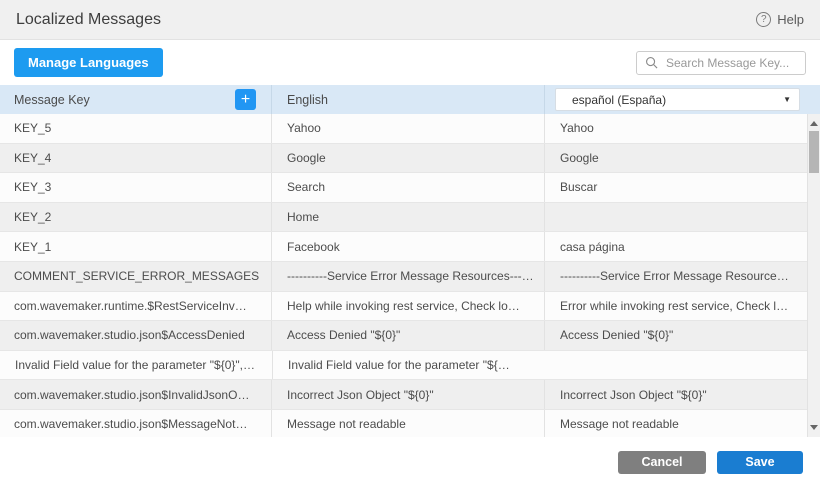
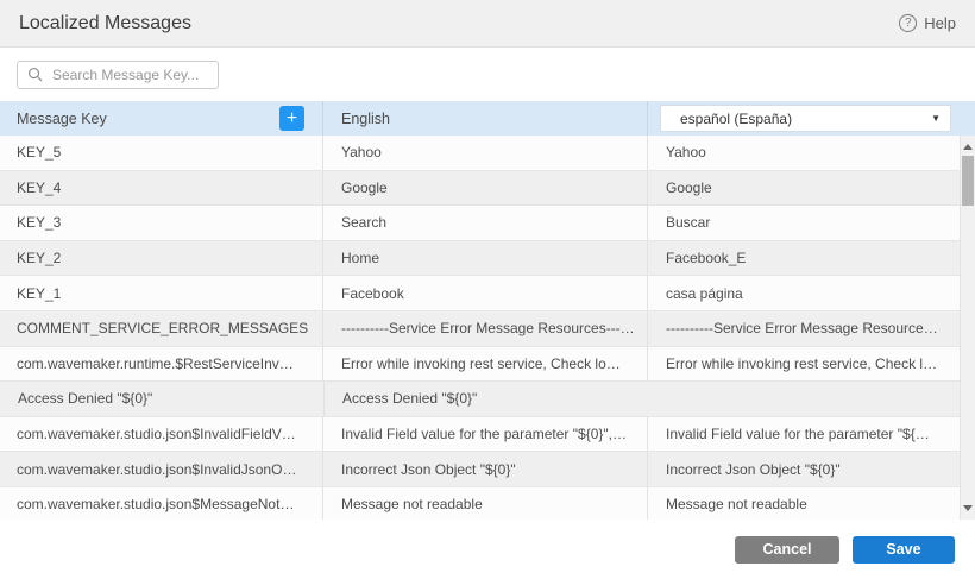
  Localized Messages
  ?
  Help
- Manage Languages
  Search Message Key...
  Message Key
  +
  English
  español (España)
  ▼
  KEY_5
  Yahoo
  Yahoo
  KEY_4
  Google
  Google
  KEY_3
  Search
  Buscar
  KEY_2
  Home
+ Facebook_E
  KEY_1
  Facebook
  casa página
  COMMENT_SERVICE_ERROR_MESSAGES
  ----------Service Error Message Resources---…
  ----------Service Error Message Resource…
  com.wavemaker.runtime.$RestServiceInv…
- Help while invoking rest service, Check lo…
+ Error while invoking rest service, Check lo…
  Error while invoking rest service, Check l…
- com.wavemaker.studio.json$AccessDenied
  Access Denied "${0}"
  Access Denied "${0}"
+ com.wavemaker.studio.json$InvalidFieldV…
  Invalid Field value for the parameter "${0}",…
  Invalid Field value for the parameter "${…
  com.wavemaker.studio.json$InvalidJsonO…
  Incorrect Json Object "${0}"
  Incorrect Json Object "${0}"
  com.wavemaker.studio.json$MessageNot…
  Message not readable
  Message not readable
  Cancel
  Save
